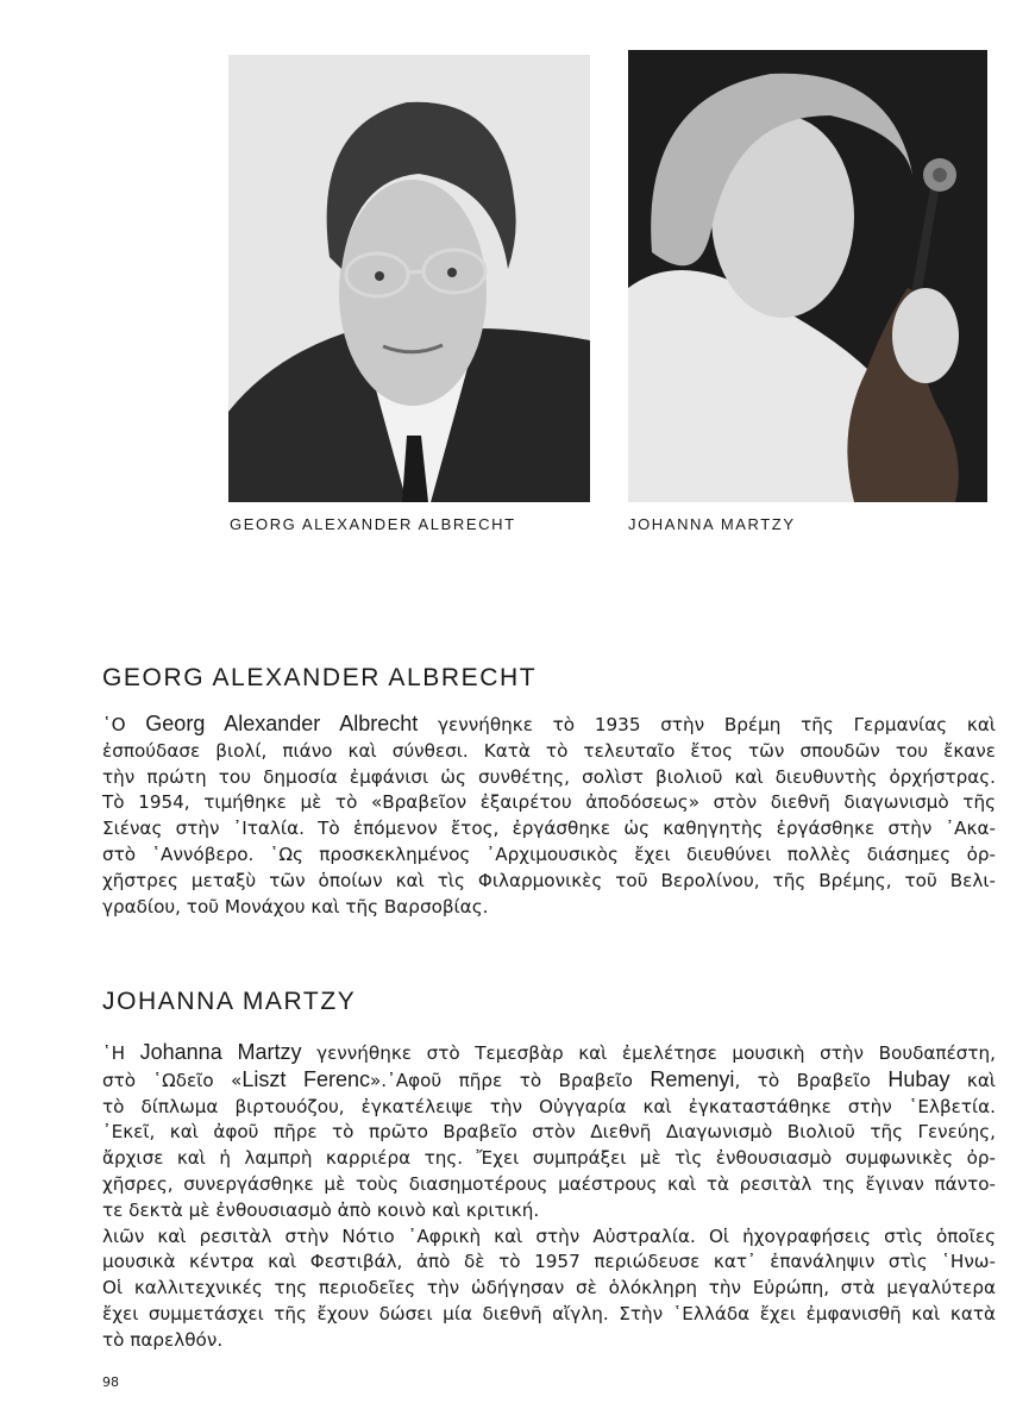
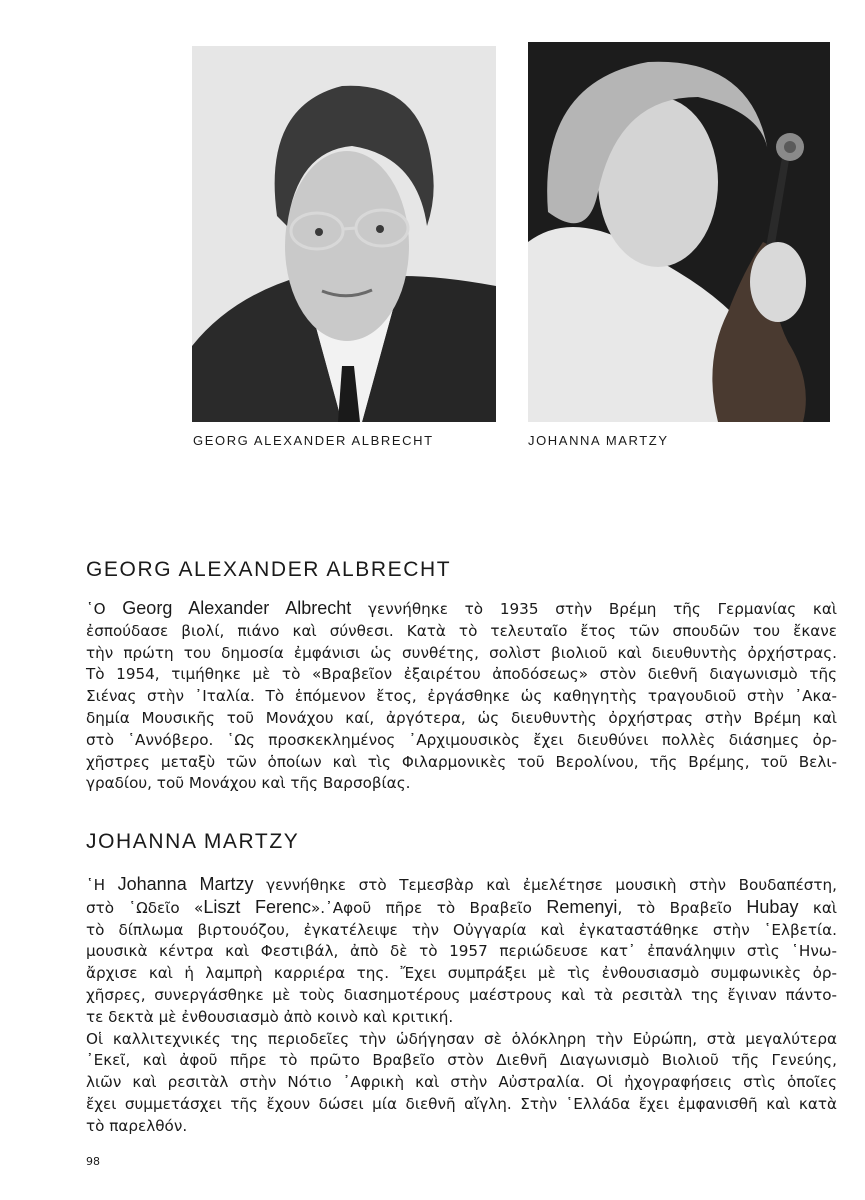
  GEORG ALEXANDER ALBRECHT
  JOHANNA MARTZY
  GEORG ALEXANDER ALBRECHT
  ῾Ο Georg Alexander Albrecht γεννήθηκε τὸ 1935 στὴν Βρέμη τῆς Γερμανίας καὶ
  ἐσπούδασε βιολί, πιάνο καὶ σύνθεσι. Κατὰ τὸ τελευταῖο ἔτος τῶν σπουδῶν του ἔκανε
  τὴν πρώτη του δημοσία ἐμφάνισι ὡς συνθέτης, σολὶστ βιολιοῦ καὶ διευθυντὴς ὀρχήστρας.
  Τὸ 1954, τιμήθηκε μὲ τὸ «Βραβεῖον ἐξαιρέτου ἀποδόσεως» στὸν διεθνῆ διαγωνισμὸ τῆς
- Σιένας στὴν ᾿Ιταλία. Τὸ ἑπόμενον ἔτος, ἐργάσθηκε ὡς καθηγητὴς ἐργάσθηκε στὴν ᾿Ακα-
+ Σιένας στὴν ᾿Ιταλία. Τὸ ἑπόμενον ἔτος, ἐργάσθηκε ὡς καθηγητὴς τραγουδιοῦ στὴν ᾿Ακα-
+ δημία Μουσικῆς τοῦ Μονάχου καί, ἀργότερα, ὡς διευθυντὴς ὀρχήστρας στὴν Βρέμη καὶ
  στὸ ῾Αννόβερο. ῾Ως προσκεκλημένος ᾿Αρχιμουσικὸς ἔχει διευθύνει πολλὲς διάσημες ὀρ-
  χῆστρες μεταξὺ τῶν ὁποίων καὶ τὶς Φιλαρμονικὲς τοῦ Βερολίνου, τῆς Βρέμης, τοῦ Βελι-
  γραδίου, τοῦ Μονάχου καὶ τῆς Βαρσοβίας.
  JOHANNA MARTZY
  ῾Η Johanna Martzy γεννήθηκε στὸ Τεμεσβὰρ καὶ ἐμελέτησε μουσικὴ στὴν Βουδαπέστη,
  στὸ ῾Ωδεῖο «Liszt Ferenc».᾿Αφοῦ πῆρε τὸ Βραβεῖο Remenyi, τὸ Βραβεῖο Hubay καὶ
  τὸ δίπλωμα βιρτουόζου, ἐγκατέλειψε τὴν Οὐγγαρία καὶ ἐγκαταστάθηκε στὴν ῾Ελβετία.
- ᾿Εκεῖ, καὶ ἀφοῦ πῆρε τὸ πρῶτο Βραβεῖο στὸν Διεθνῆ Διαγωνισμὸ Βιολιοῦ τῆς Γενεύης,
+ μουσικὰ κέντρα καὶ Φεστιβάλ, ἀπὸ δὲ τὸ 1957 περιώδευσε κατ᾿ ἐπανάληψιν στὶς ῾Ηνω-
  ἄρχισε καὶ ἡ λαμπρὴ καρριέρα της. Ἔχει συμπράξει μὲ τὶς ἐνθουσιασμὸ συμφωνικὲς ὀρ-
  χῆσρες, συνεργάσθηκε μὲ τοὺς διασημοτέρους μαέστρους καὶ τὰ ρεσιτὰλ της ἔγιναν πάντο-
  τε δεκτὰ μὲ ἐνθουσιασμὸ ἀπὸ κοινὸ καὶ κριτική.
- λιῶν καὶ ρεσιτὰλ στὴν Νότιο ᾿Αφρικὴ καὶ στὴν Αὐστραλία. Οἱ ἠχογραφήσεις στὶς ὁποῖες
+ Οἱ καλλιτεχνικές της περιοδεῖες τὴν ὡδήγησαν σὲ ὁλόκληρη τὴν Εὐρώπη, στὰ μεγαλύτερα
- μουσικὰ κέντρα καὶ Φεστιβάλ, ἀπὸ δὲ τὸ 1957 περιώδευσε κατ᾿ ἐπανάληψιν στὶς ῾Ηνω-
+ ᾿Εκεῖ, καὶ ἀφοῦ πῆρε τὸ πρῶτο Βραβεῖο στὸν Διεθνῆ Διαγωνισμὸ Βιολιοῦ τῆς Γενεύης,
- Οἱ καλλιτεχνικές της περιοδεῖες τὴν ὡδήγησαν σὲ ὁλόκληρη τὴν Εὐρώπη, στὰ μεγαλύτερα
+ λιῶν καὶ ρεσιτὰλ στὴν Νότιο ᾿Αφρικὴ καὶ στὴν Αὐστραλία. Οἱ ἠχογραφήσεις στὶς ὁποῖες
  ἔχει συμμετάσχει τῆς ἔχουν δώσει μία διεθνῆ αἴγλη. Στὴν ῾Ελλάδα ἔχει ἐμφανισθῆ καὶ κατὰ
  τὸ παρελθόν.
  98
